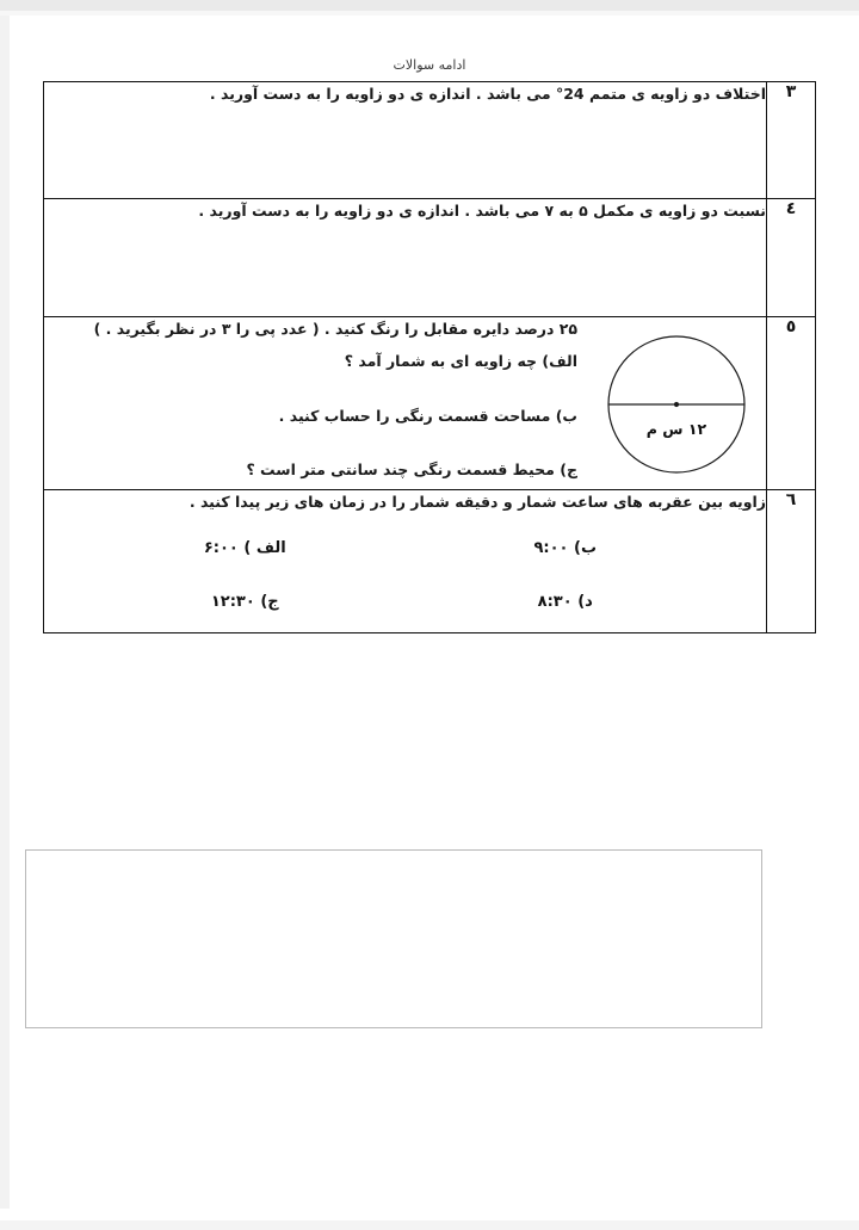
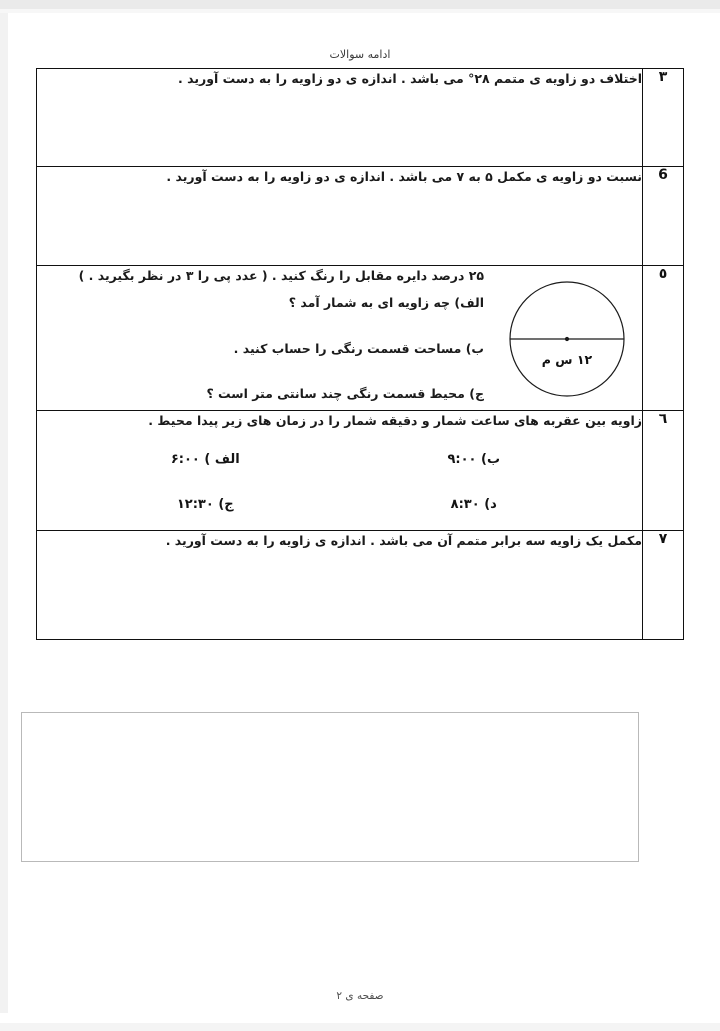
  ادامه سوالات
- ۳	اختلاف دو زاویه ی متمم 24° می باشد . اندازه ی دو زاویه را به دست آورید .
+ ۳	اختلاف دو زاویه ی متمم ۲۸° می باشد . اندازه ی دو زاویه را به دست آورید .
- ٤	نسبت دو زاویه ی مکمل ۵ به ۷ می باشد . اندازه ی دو زاویه را به دست آورید .
+ 6	نسبت دو زاویه ی مکمل ۵ به ۷ می باشد . اندازه ی دو زاویه را به دست آورید .
  ٥	۲۵ درصد دایره مقابل را رنگ کنید . ( عدد پی را ۳ در نظر بگیرید . ) الف) چه زاویه ای به شمار آمد ؟ ب) مساحت قسمت رنگی را حساب کنید . ج) محیط قسمت رنگی چند سانتی متر است ؟ ۱۲ س م
- ٦	زاویه بین عقربه های ساعت شمار و دقیقه شمار را در زمان های زیر پیدا کنید . ب) ۹:۰۰ الف ) ۶:۰۰ د) ۸:۳۰ ج) ۱۲:۳۰
+ ٦	زاویه بین عقربه های ساعت شمار و دقیقه شمار را در زمان های زیر پیدا محیط . ب) ۹:۰۰ الف ) ۶:۰۰ د) ۸:۳۰ ج) ۱۲:۳۰
+ ٧	مکمل یک زاویه سه برابر متمم آن می باشد . اندازه ی زاویه را به دست آورید .
+ صفحه ی ۲
